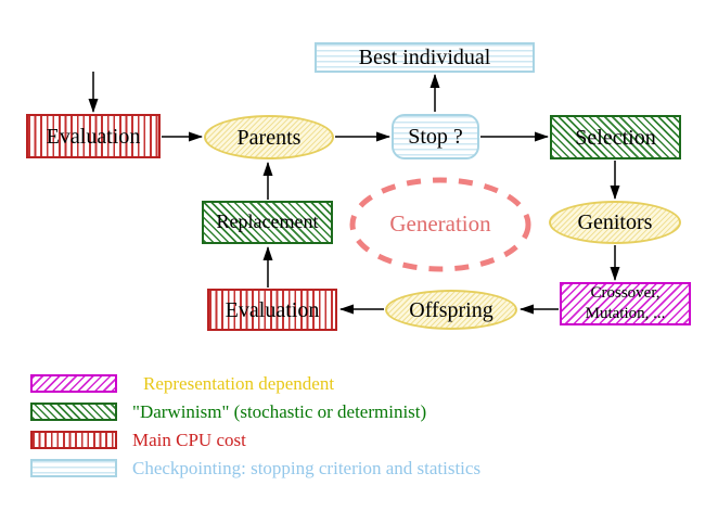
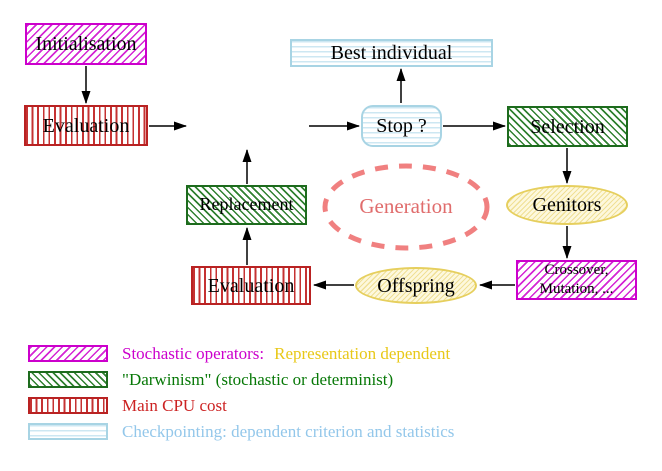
+ Initialisation
  Evaluation
- Parents
  Best individual
  Stop ?
  Selection
  Genitors
  Replacement
  Crossover,
  Mutation, ...
  Offspring
  Evaluation
  Generation
+ Stochastic operators:
  Representation dependent
  "Darwinism" (stochastic or determinist)
  Main CPU cost
- Checkpointing: stopping criterion and statistics
+ Checkpointing: dependent criterion and statistics
